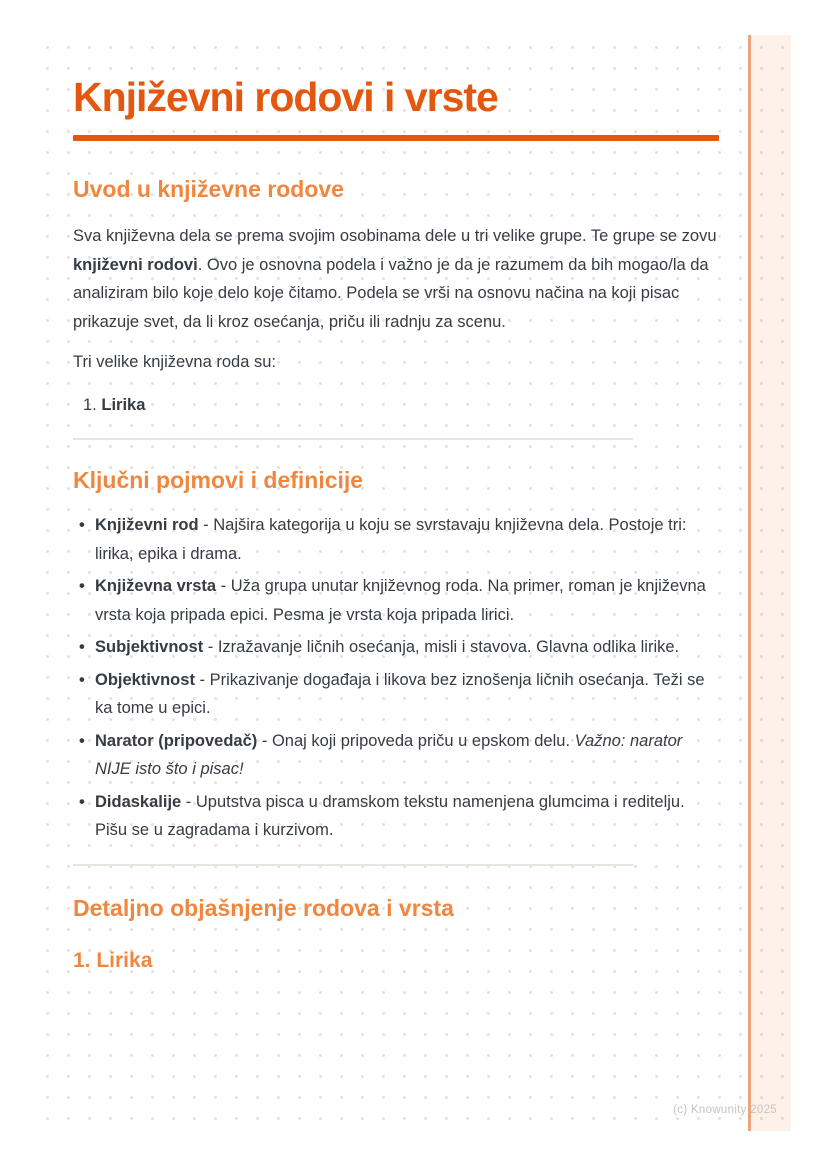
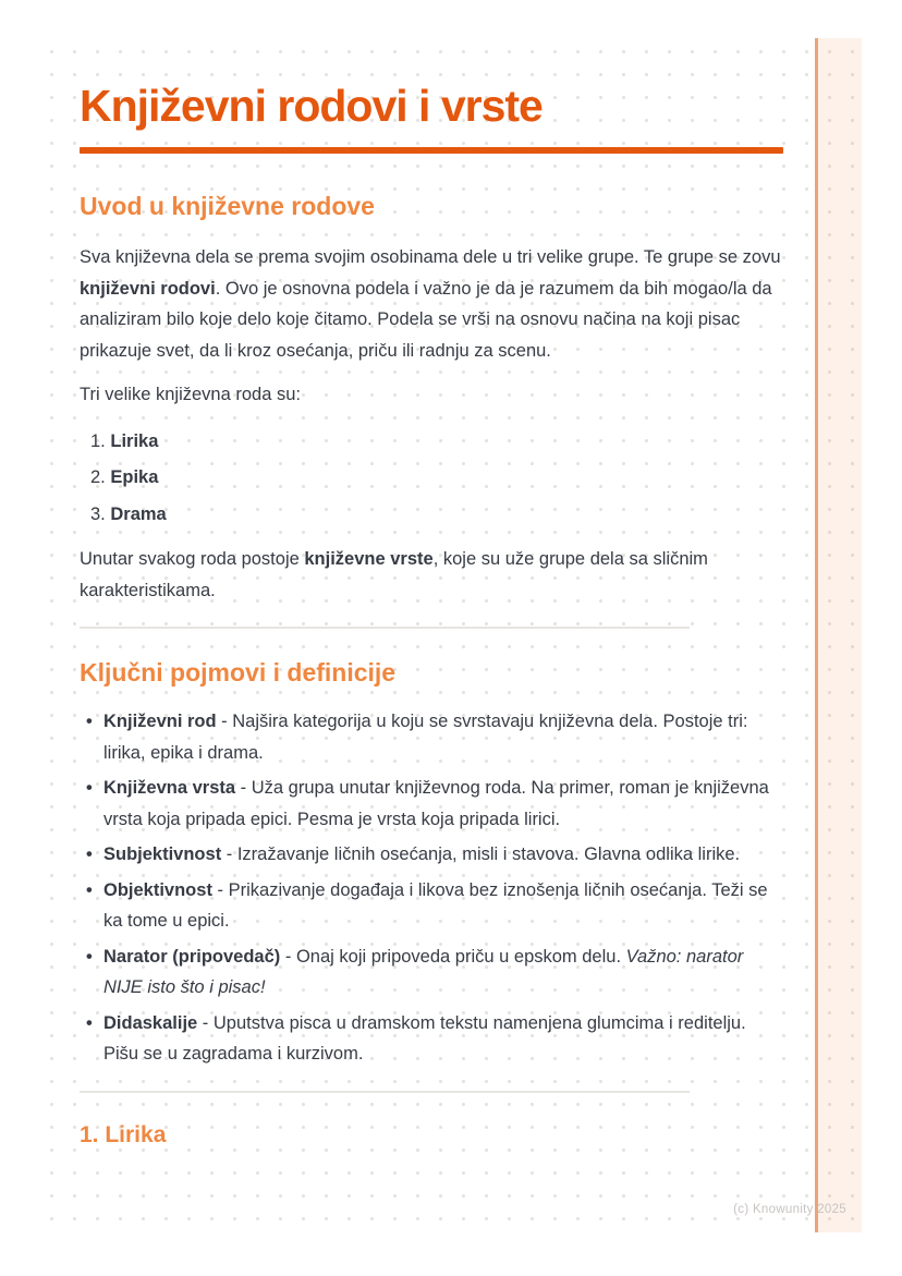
  Književni rodovi i vrste
  Uvod u književne rodove
  Sva književna dela se prema svojim osobinama dele u tri velike grupe. Te grupe se zovu književni rodovi. Ovo je osnovna podela i važno je da je razumem da bih mogao/la da analiziram bilo koje delo koje čitamo. Podela se vrši na osnovu načina na koji pisac prikazuje svet, da li kroz osećanja, priču ili radnju za scenu.
  Tri velike književna roda su:
  1. Lirika
+ 2. Epika
+ 3. Drama
+ Unutar svakog roda postoje književne vrste, koje su uže grupe dela sa sličnim karakteristikama.
  Ključni pojmovi i definicije
  •
  Književni rod - Najšira kategorija u koju se svrstavaju književna dela. Postoje tri: lirika, epika i drama.
  •
  Književna vrsta - Uža grupa unutar književnog roda. Na primer, roman je književna vrsta koja pripada epici. Pesma je vrsta koja pripada lirici.
  •
  Subjektivnost - Izražavanje ličnih osećanja, misli i stavova. Glavna odlika lirike.
  •
  Objektivnost - Prikazivanje događaja i likova bez iznošenja ličnih osećanja. Teži se ka tome u epici.
  •
  Narator (pripovedač) - Onaj koji pripoveda priču u epskom delu. Važno: narator NIJE isto što i pisac!
  •
  Didaskalije - Uputstva pisca u dramskom tekstu namenjena glumcima i reditelju. Pišu se u zagradama i kurzivom.
- Detaljno objašnjenje rodova i vrsta
  1. Lirika
  (c) Knowunity 2025
